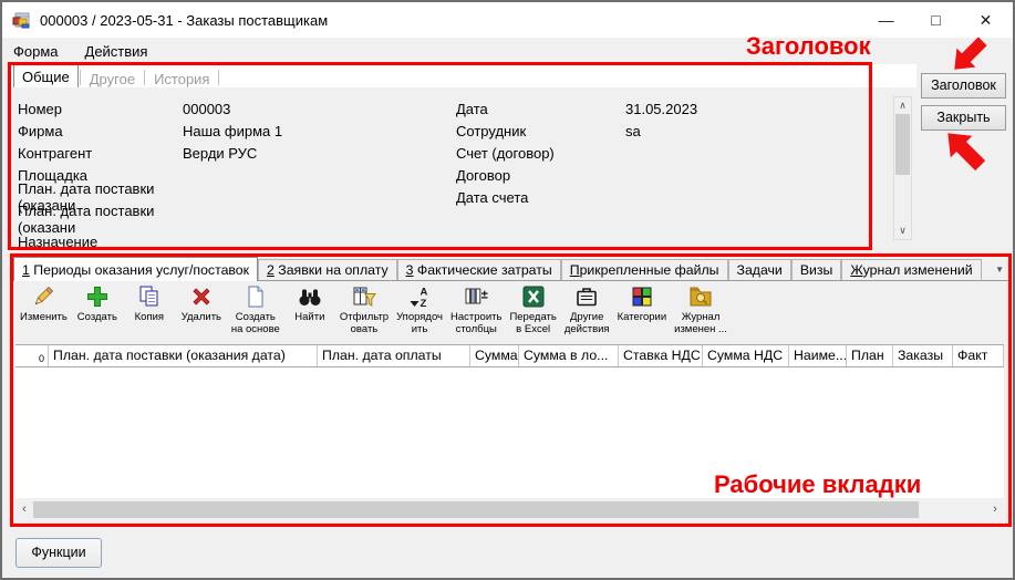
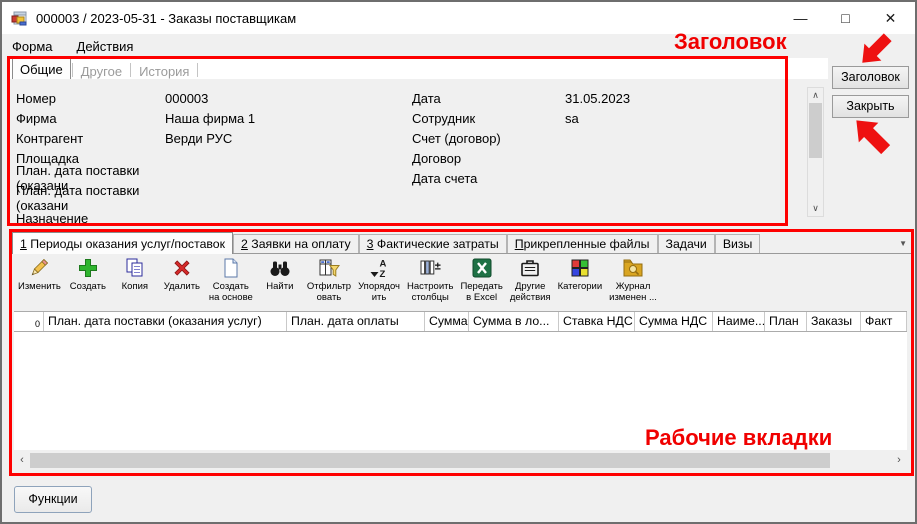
  000003 / 2023-05-31 - Заказы поставщикам
  —
  □
  ✕
  Форма
  Действия
  Общие
  Другое
  История
  Номер
  000003
  Фирма
  Наша фирма 1
  Контрагент
  Верди РУС
  Площадка
  План. дата поставки (оказани
  План. дата поставки (оказани
  Назначение
  Дата
  31.05.2023
  Сотрудник
  sa
  Счет (договор)
  Договор
  Дата счета
  ∧
  ∨
  Заголовок
  Закрыть
  1 Периоды оказания услуг/поставок
  2 Заявки на оплату
  3 Фактические затраты
  Прикрепленные файлы
  Задачи
  Визы
- Журнал изменений
  ▼
  Изменить
  Создать
  Копия
  Удалить
  Создать
  на основе
  Найти
  Отфильтр
  овать
  A
  Z
  Упорядоч
  ить
  ±
  Настроить
  столбцы
  Передать
  в Excel
  Другие
  действия
  Категории
  Журнал
  изменен ...
  0
- План. дата поставки (оказания дата)
+ План. дата поставки (оказания услуг)
  План. дата оплаты
  Сумма
  Сумма в ло...
  Ставка НДС
  Сумма НДС
  Наиме...
  План
  Заказы
  Факт
  ‹
  ›
  Заголовок
  Рабочие вкладки
  Функции
